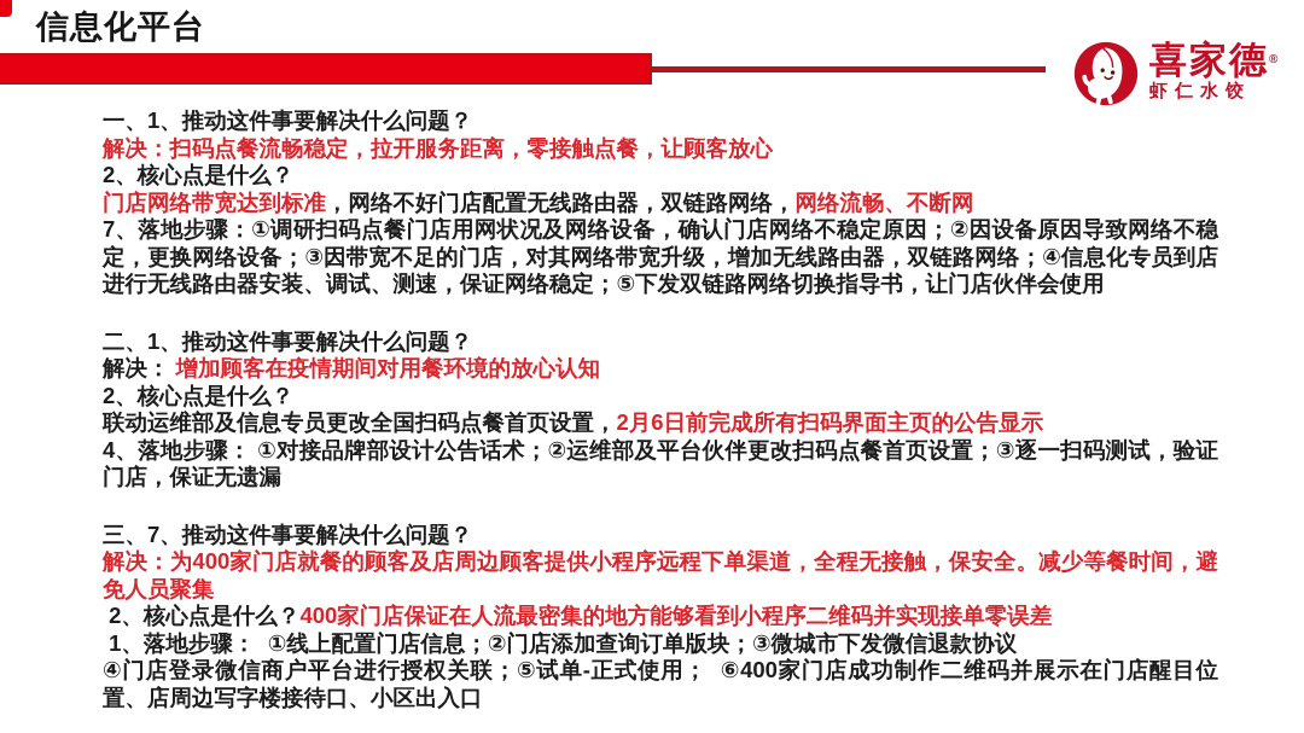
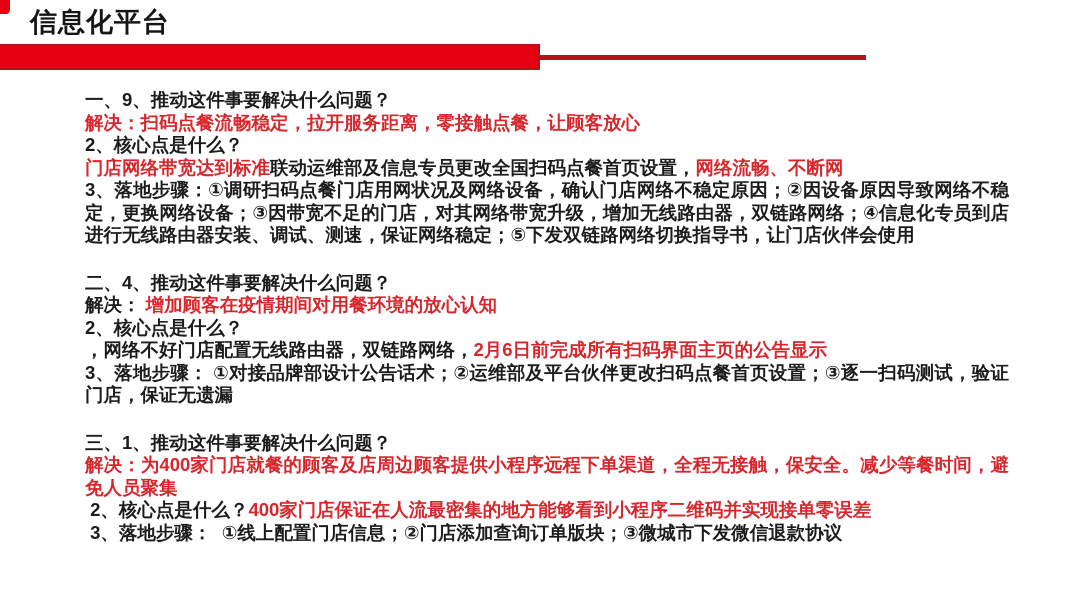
  信息化平台
- 喜家德®
- 虾仁水饺
- 一、1、推动这件事要解决什么问题？
+ 一、9、推动这件事要解决什么问题？
  解决：扫码点餐流畅稳定，拉开服务距离，零接触点餐，让顾客放心
  2、核心点是什么？
- 门店网络带宽达到标准，网络不好门店配置无线路由器，双链路网络，网络流畅、不断网
+ 门店网络带宽达到标准联动运维部及信息专员更改全国扫码点餐首页设置，网络流畅、不断网
- 7、落地步骤：①调研扫码点餐门店用网状况及网络设备，确认门店网络不稳定原因；②因设备原因导致网络不稳定，更换网络设备；③因带宽不足的门店，对其网络带宽升级，增加无线路由器，双链路网络；④信息化专员到店进行无线路由器安装、调试、测速，保证网络稳定；⑤下发双链路网络切换指导书，让门店伙伴会使用
+ 3、落地步骤：①调研扫码点餐门店用网状况及网络设备，确认门店网络不稳定原因；②因设备原因导致网络不稳定，更换网络设备；③因带宽不足的门店，对其网络带宽升级，增加无线路由器，双链路网络；④信息化专员到店进行无线路由器安装、调试、测速，保证网络稳定；⑤下发双链路网络切换指导书，让门店伙伴会使用
- 二、1、推动这件事要解决什么问题？
+ 二、4、推动这件事要解决什么问题？
  解决： 增加顾客在疫情期间对用餐环境的放心认知
  2、核心点是什么？
- 联动运维部及信息专员更改全国扫码点餐首页设置，2月6日前完成所有扫码界面主页的公告显示
+ ，网络不好门店配置无线路由器，双链路网络，2月6日前完成所有扫码界面主页的公告显示
- 4、落地步骤： ①对接品牌部设计公告话术；②运维部及平台伙伴更改扫码点餐首页设置；③逐一扫码测试，验证门店，保证无遗漏
+ 3、落地步骤： ①对接品牌部设计公告话术；②运维部及平台伙伴更改扫码点餐首页设置；③逐一扫码测试，验证门店，保证无遗漏
- 三、7、推动这件事要解决什么问题？
+ 三、1、推动这件事要解决什么问题？
  解决：为400家门店就餐的顾客及店周边顾客提供小程序远程下单渠道，全程无接触，保安全。减少等餐时间，避免人员聚集
  2、核心点是什么？400家门店保证在人流最密集的地方能够看到小程序二维码并实现接单零误差
- 1、落地步骤： ①线上配置门店信息；②门店添加查询订单版块；③微城市下发微信退款协议
+ 3、落地步骤： ①线上配置门店信息；②门店添加查询订单版块；③微城市下发微信退款协议
- ④门店登录微信商户平台进行授权关联；⑤试单-正式使用； ⑥400家门店成功制作二维码并展示在门店醒目位置、店周边写字楼接待口、小区出入口
